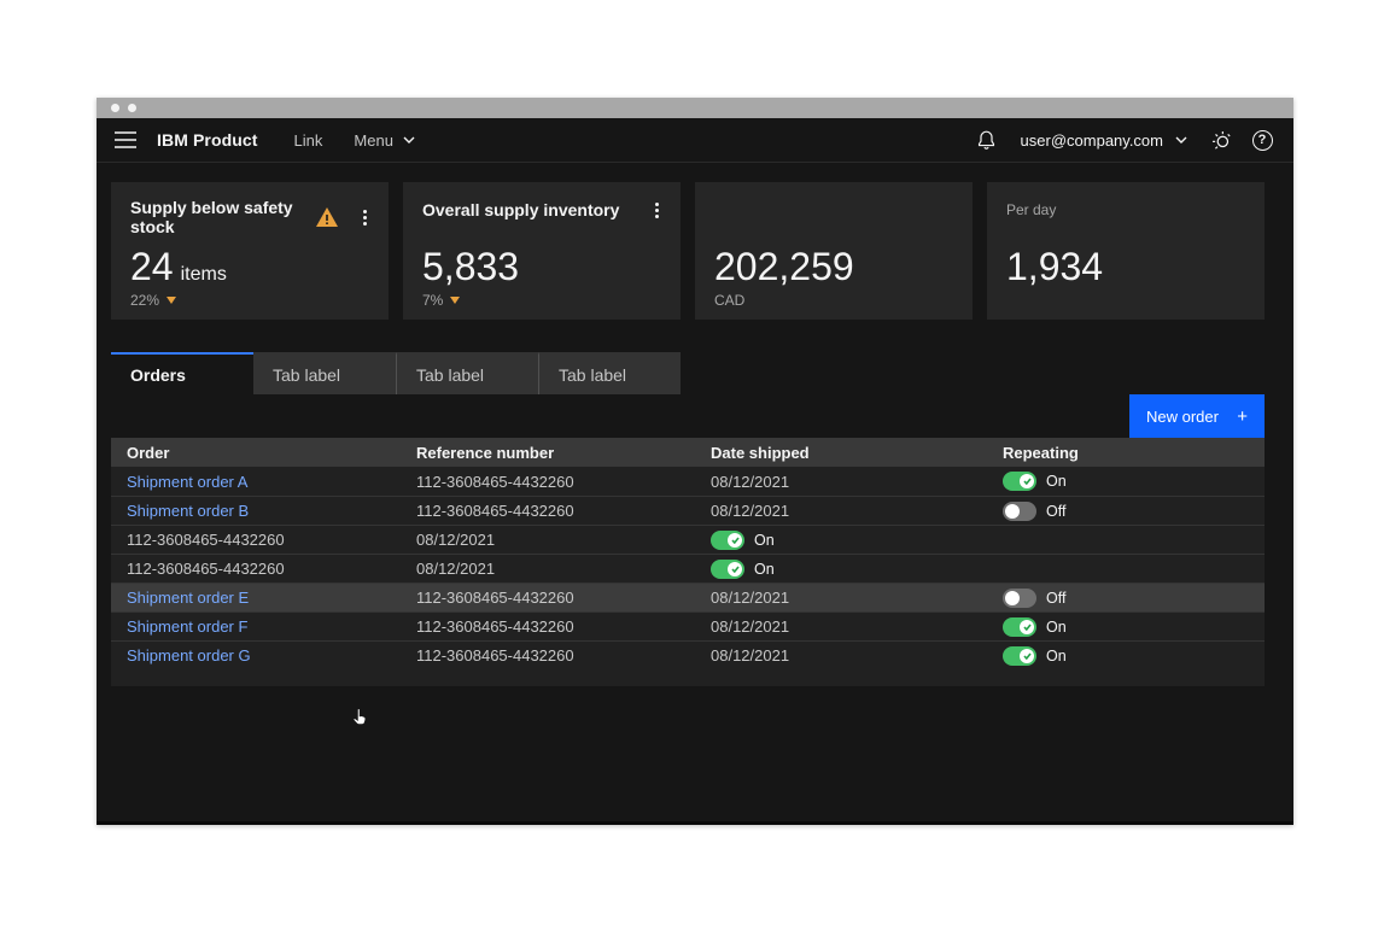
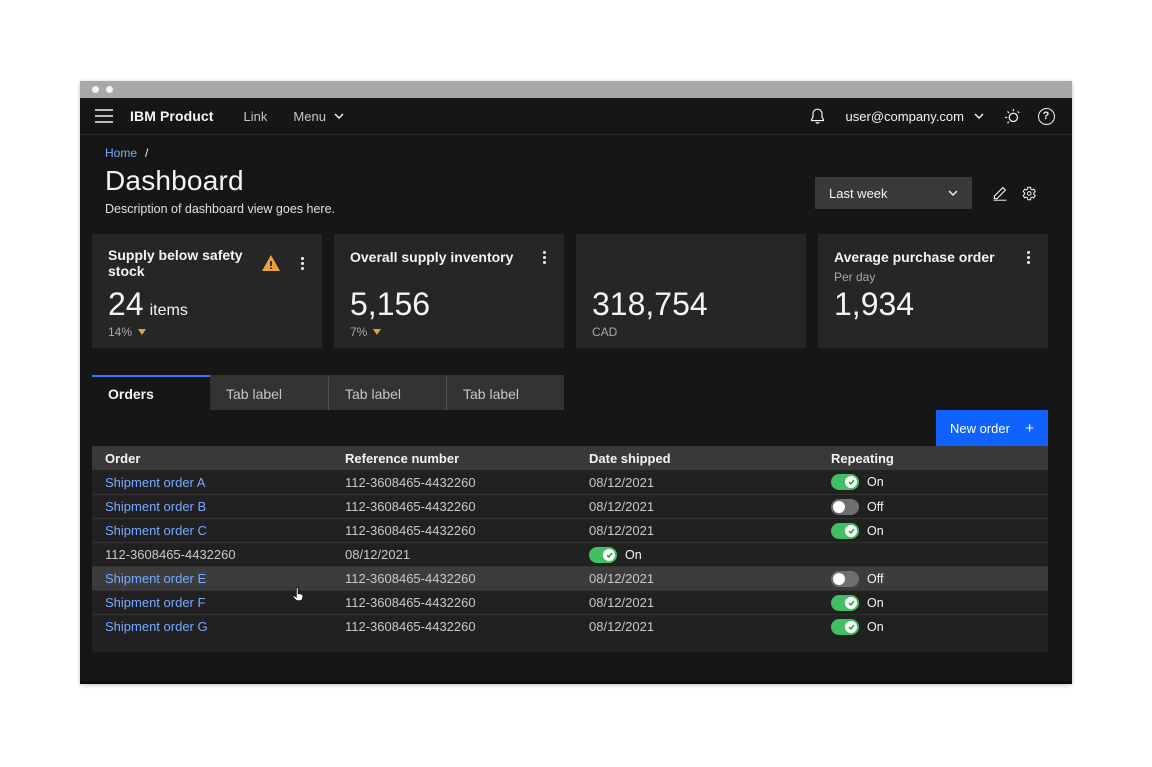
  IBM Product
  Link
  Menu
  user@company.com
  ?
+ Home
+ /
+ Dashboard
+ Description of dashboard view goes here.
+ Last week
  Supply below safety stock
  24
  items
- 22%
+ 14%
  Overall supply inventory
- 5,833
+ 5,156
  7%
- 202,259
+ 318,754
  CAD
+ Average purchase order
  Per day
  1,934
  Orders
  Tab label
  Tab label
  Tab label
  New order
  +
  Order
  Reference number
  Date shipped
  Repeating
  Shipment order A
  112-3608465-4432260
  08/12/2021
  On
  Shipment order B
  112-3608465-4432260
  08/12/2021
  Off
+ Shipment order C
  112-3608465-4432260
  08/12/2021
  On
  112-3608465-4432260
  08/12/2021
  On
  Shipment order E
  112-3608465-4432260
  08/12/2021
  Off
  Shipment order F
  112-3608465-4432260
  08/12/2021
  On
  Shipment order G
  112-3608465-4432260
  08/12/2021
  On
